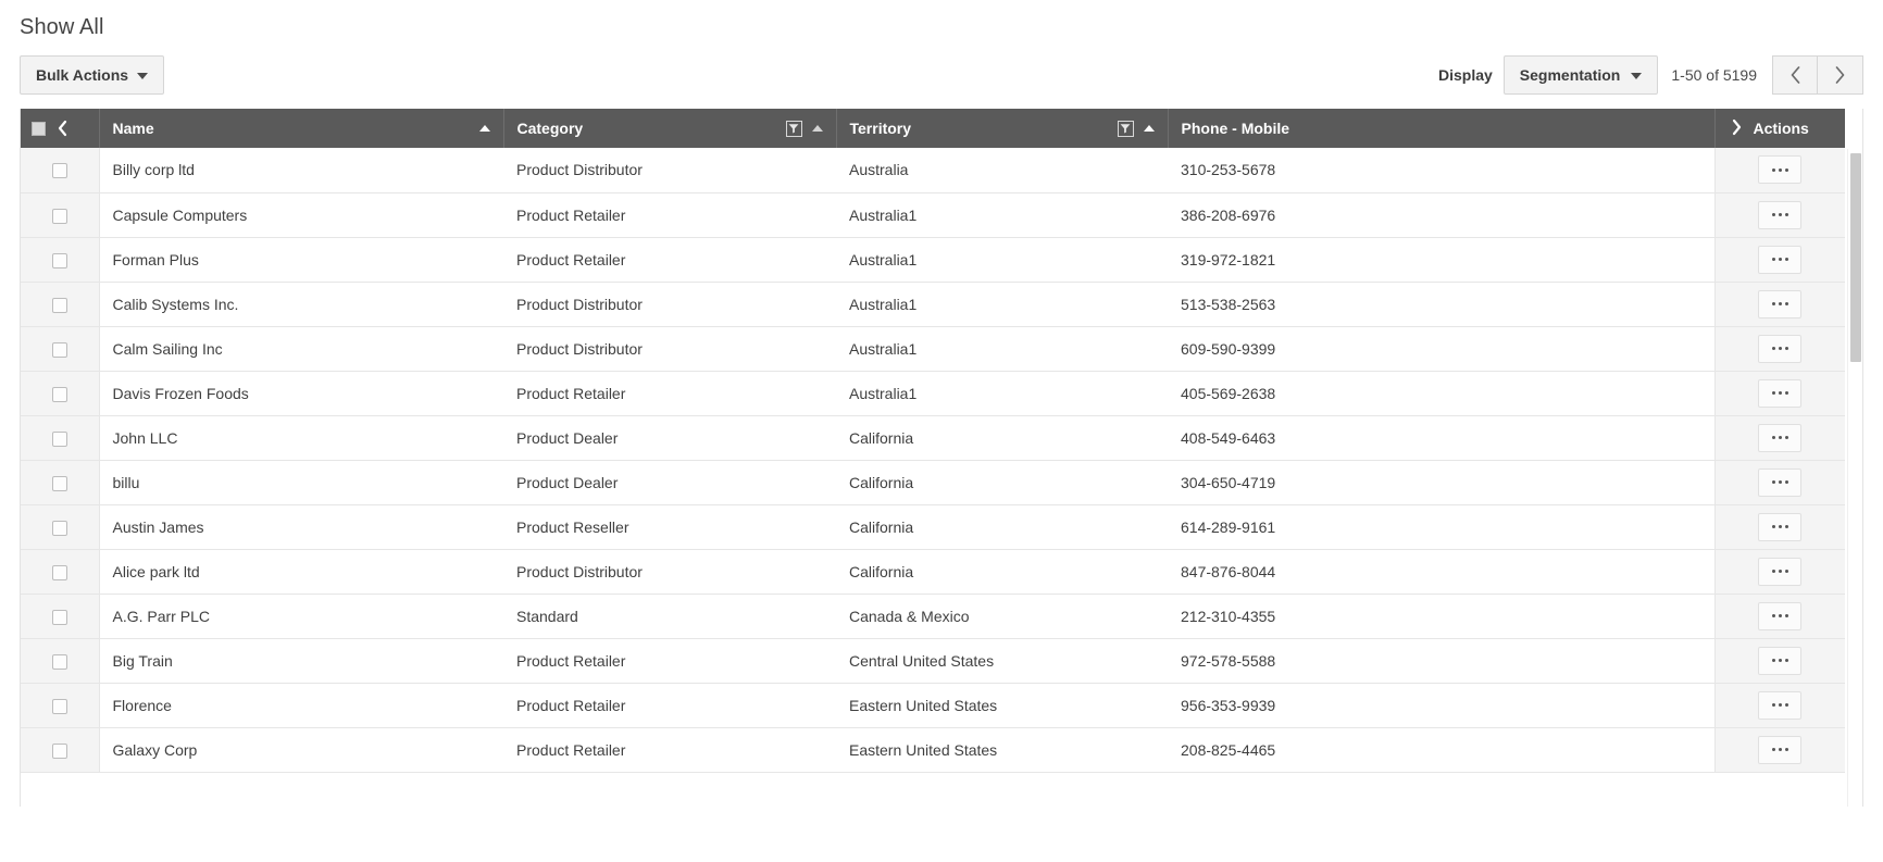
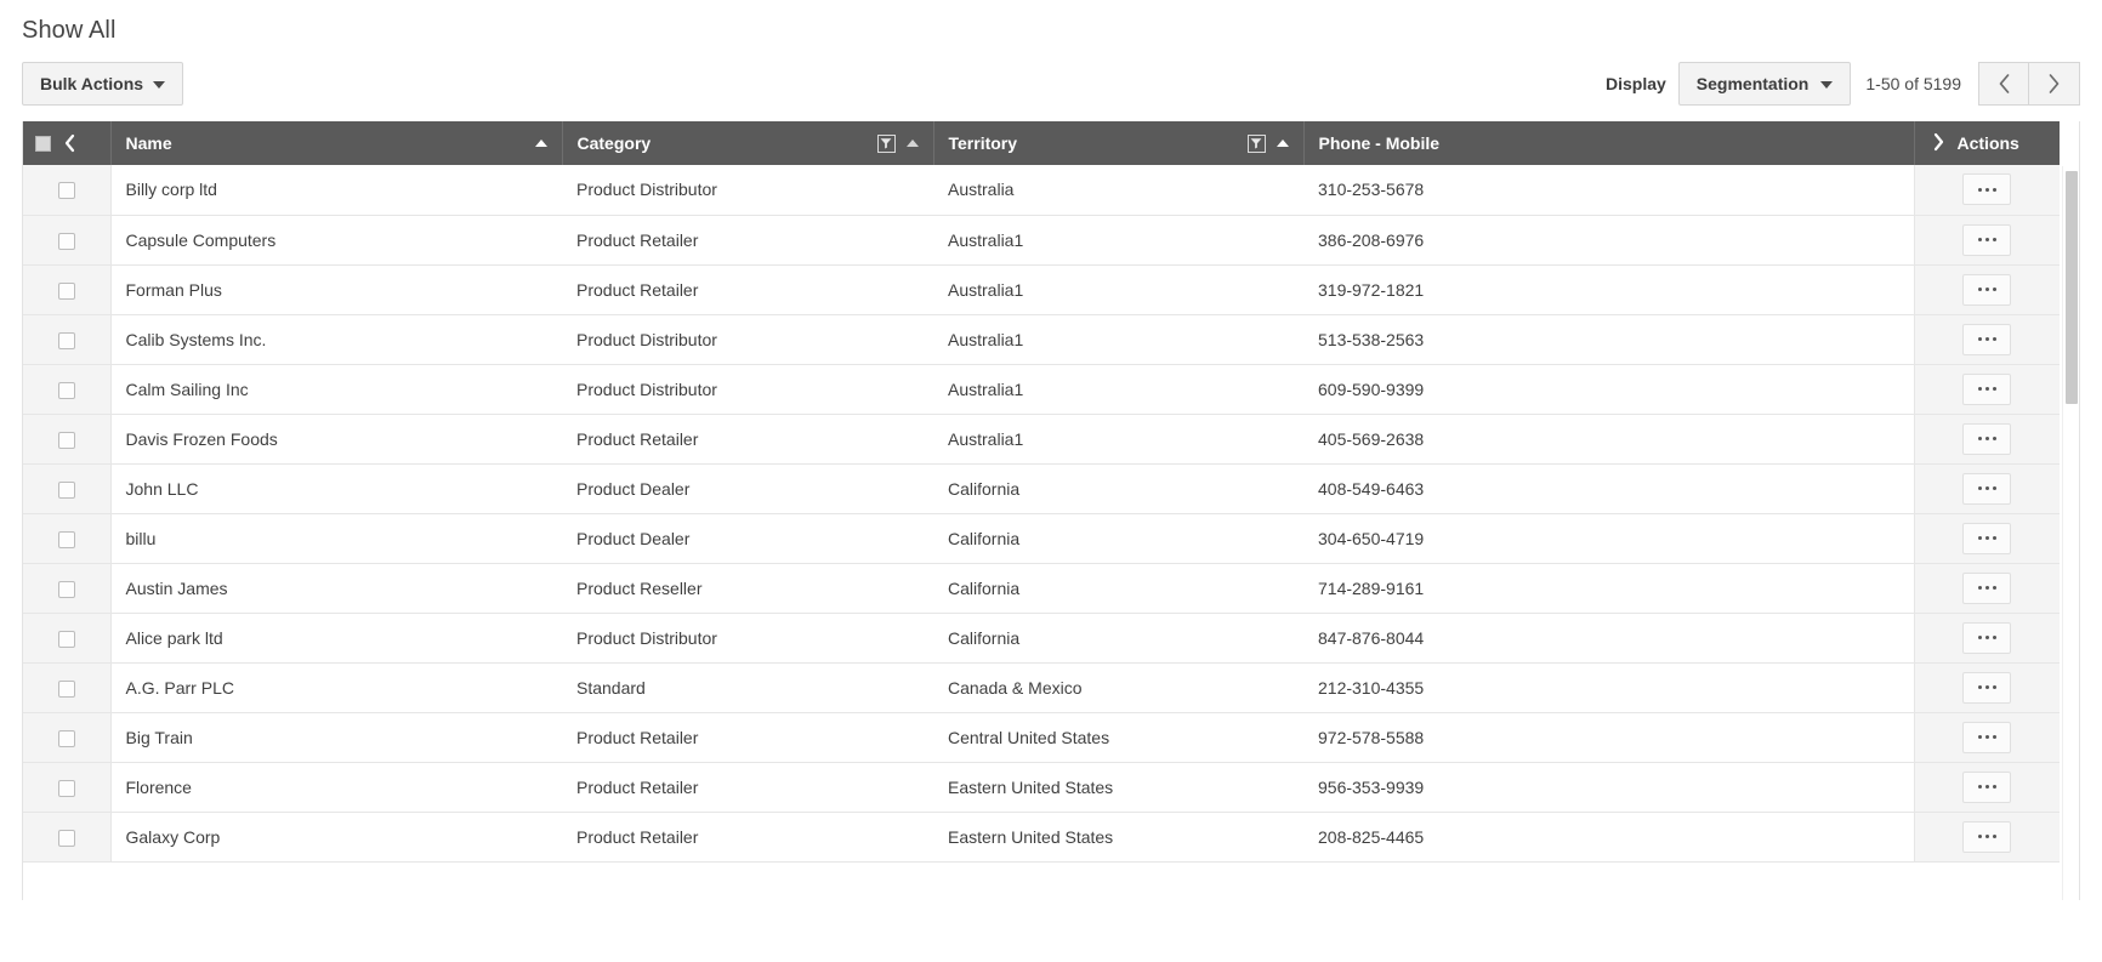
  Show All
  Bulk Actions
  Display
  Segmentation
  1-50 of 5199
  	Name	Category	Territory	Phone - Mobile	Actions
  	Billy corp ltd	Product Distributor	Australia	310-253-5678
  	Capsule Computers	Product Retailer	Australia1	386-208-6976
  	Forman Plus	Product Retailer	Australia1	319-972-1821
  	Calib Systems Inc.	Product Distributor	Australia1	513-538-2563
  	Calm Sailing Inc	Product Distributor	Australia1	609-590-9399
  	Davis Frozen Foods	Product Retailer	Australia1	405-569-2638
  	John LLC	Product Dealer	California	408-549-6463
  	billu	Product Dealer	California	304-650-4719
- 	Austin James	Product Reseller	California	614-289-9161
+ 	Austin James	Product Reseller	California	714-289-9161
  	Alice park ltd	Product Distributor	California	847-876-8044
  	A.G. Parr PLC	Standard	Canada & Mexico	212-310-4355
  	Big Train	Product Retailer	Central United States	972-578-5588
  	Florence	Product Retailer	Eastern United States	956-353-9939
  	Galaxy Corp	Product Retailer	Eastern United States	208-825-4465
